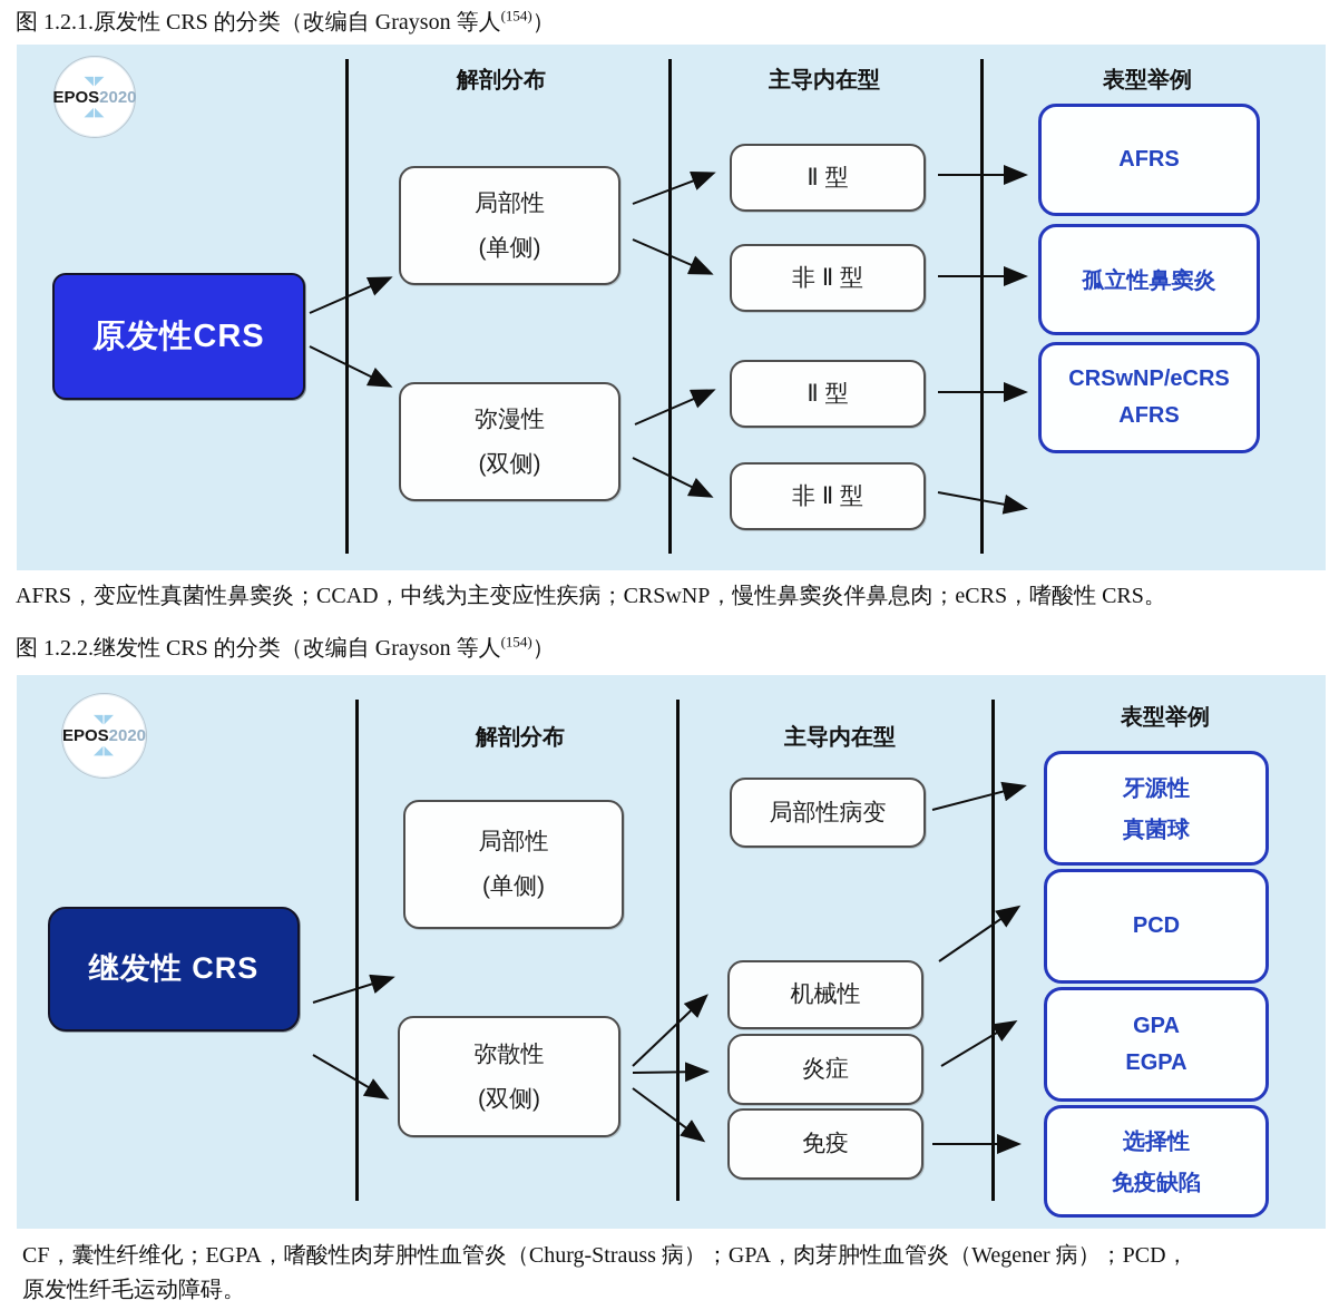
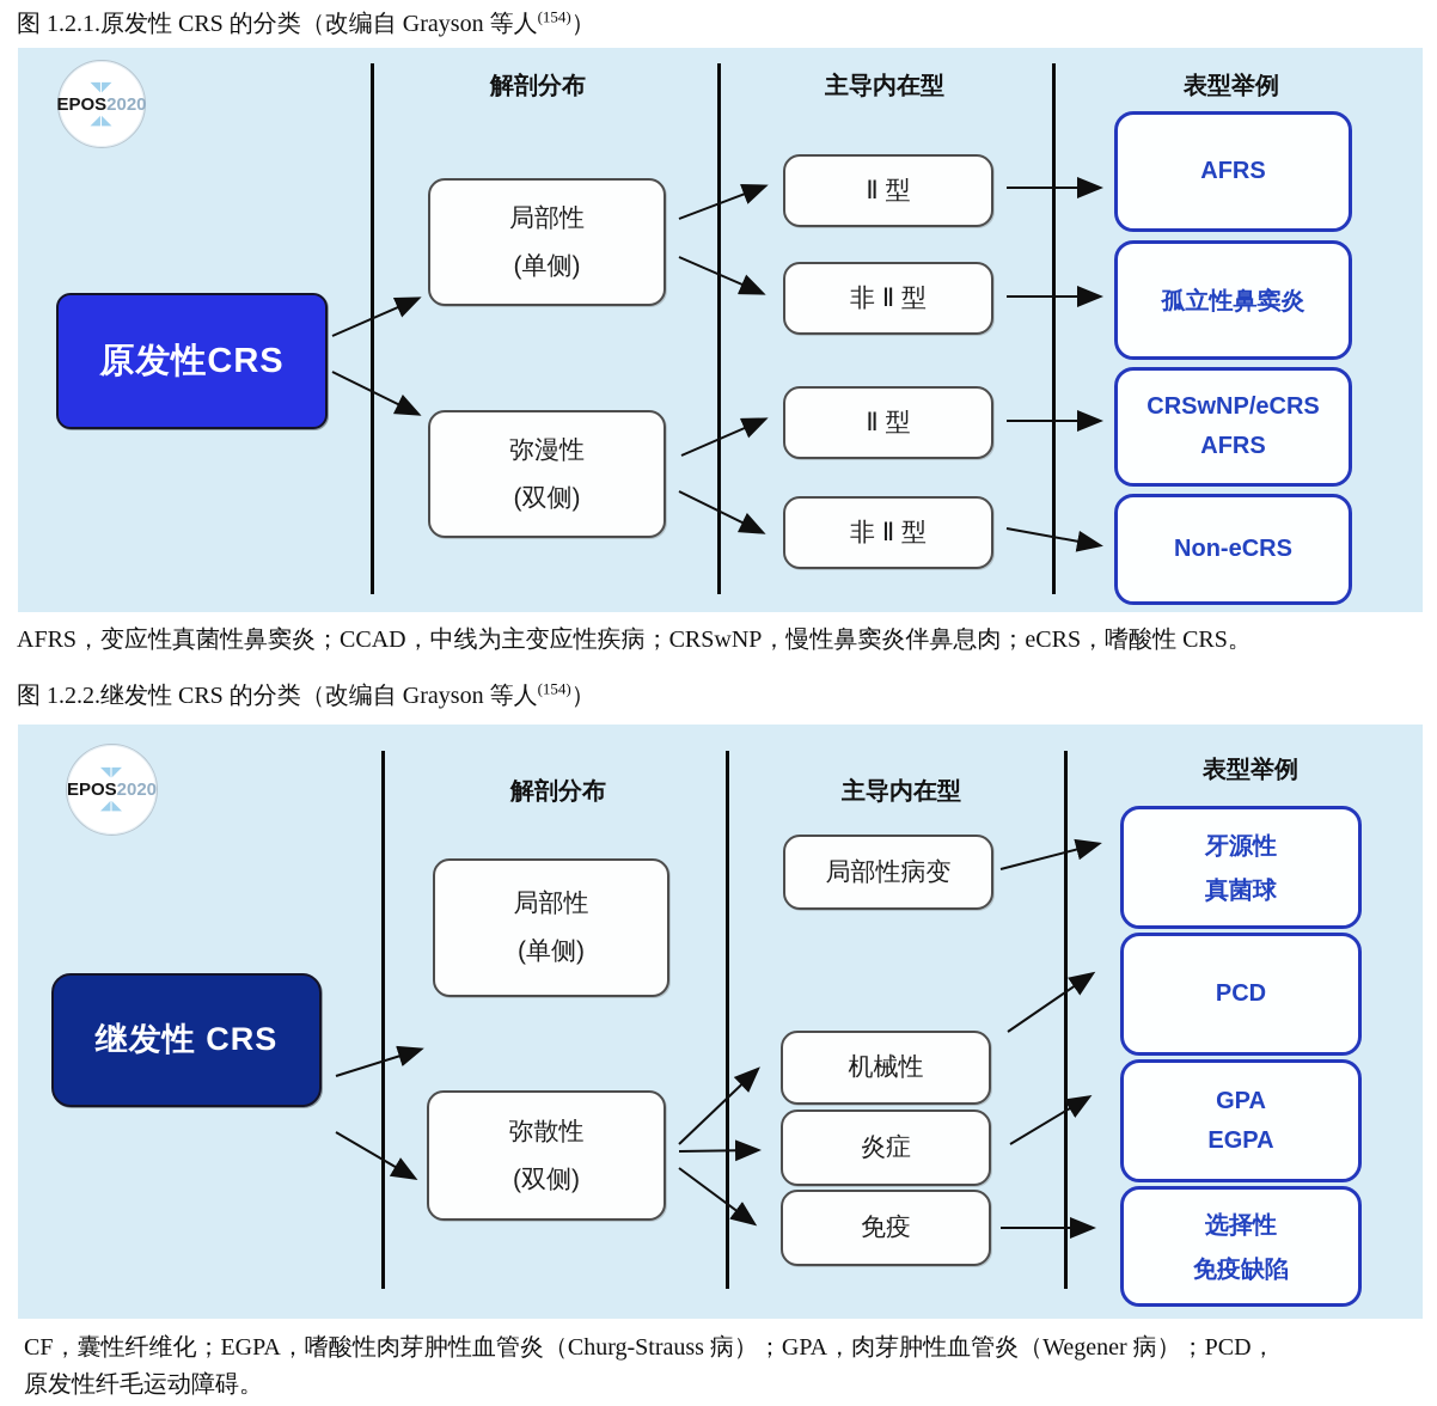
  图 1.2.1.原发性 CRS 的分类（改编自 Grayson 等人(154)）
  ◥◤
  EPOS2020
  ◢◣
  解剖分布
  主导内在型
  表型举例
  原发性CRS
  局部性
  (单侧)
  弥漫性
  (双侧)
  Ⅱ 型
  非 Ⅱ 型
  Ⅱ 型
  非 Ⅱ 型
  AFRS
  孤立性鼻窦炎
  CRSwNP/eCRS
  AFRS
+ Non-eCRS
  AFRS，变应性真菌性鼻窦炎；CCAD，中线为主变应性疾病；CRSwNP，慢性鼻窦炎伴鼻息肉；eCRS，嗜酸性 CRS。
  图 1.2.2.继发性 CRS 的分类（改编自 Grayson 等人(154)）
  ◥◤
  EPOS2020
  ◢◣
  解剖分布
  主导内在型
  表型举例
  继发性 CRS
  局部性
  (单侧)
  弥散性
  (双侧)
  局部性病变
  机械性
  炎症
  免疫
  牙源性
  真菌球
  PCD
  GPA
  EGPA
  选择性
  免疫缺陷
  CF，囊性纤维化；EGPA，嗜酸性肉芽肿性血管炎（Churg-Strauss 病）；GPA，肉芽肿性血管炎（Wegener 病）；PCD，
  原发性纤毛运动障碍。
